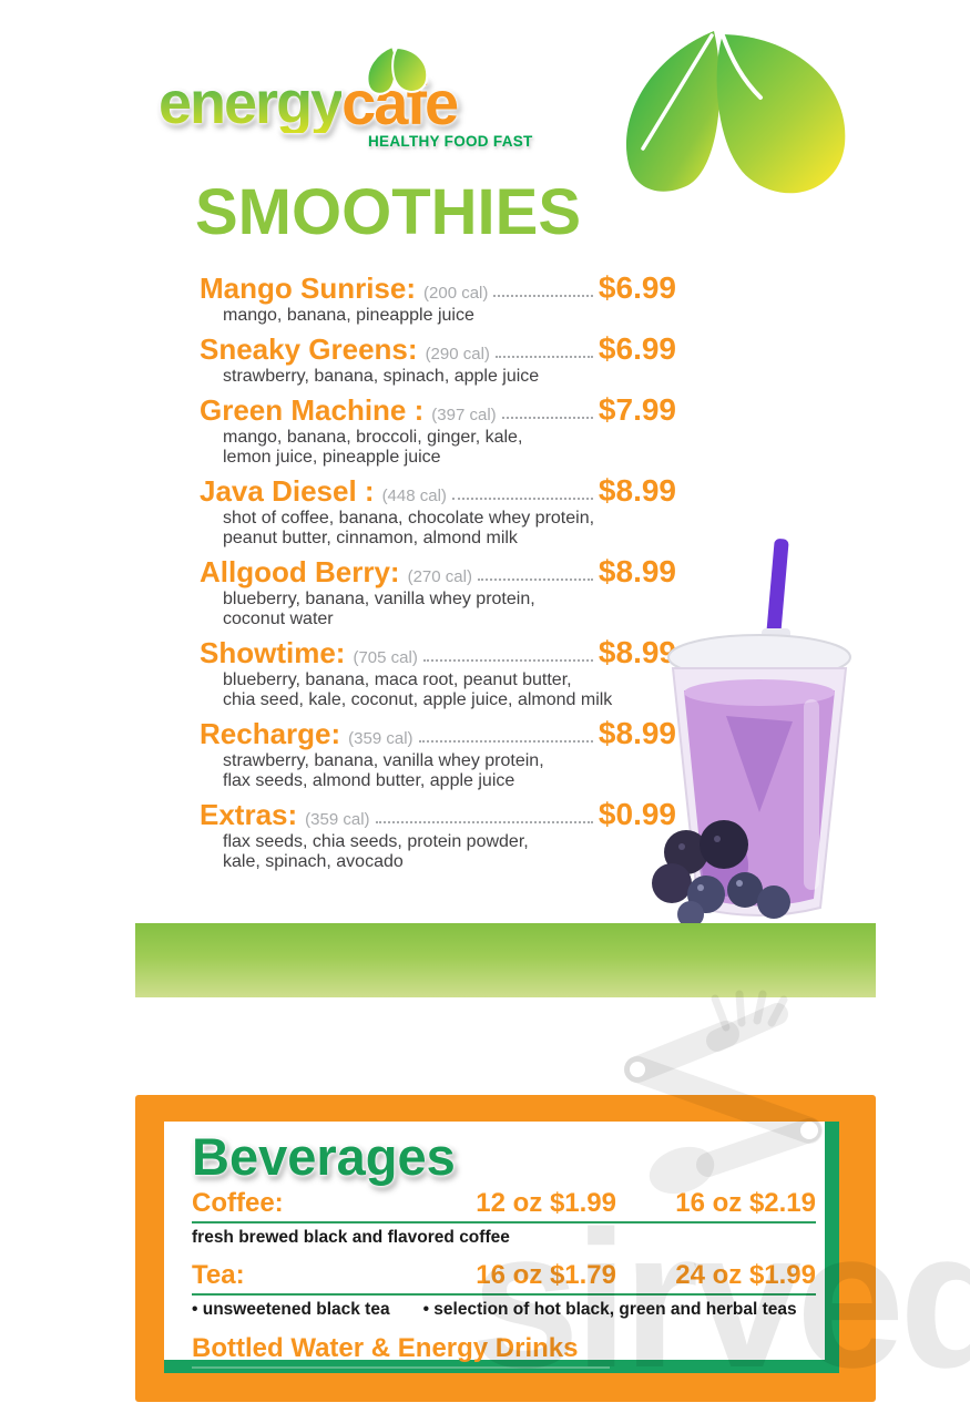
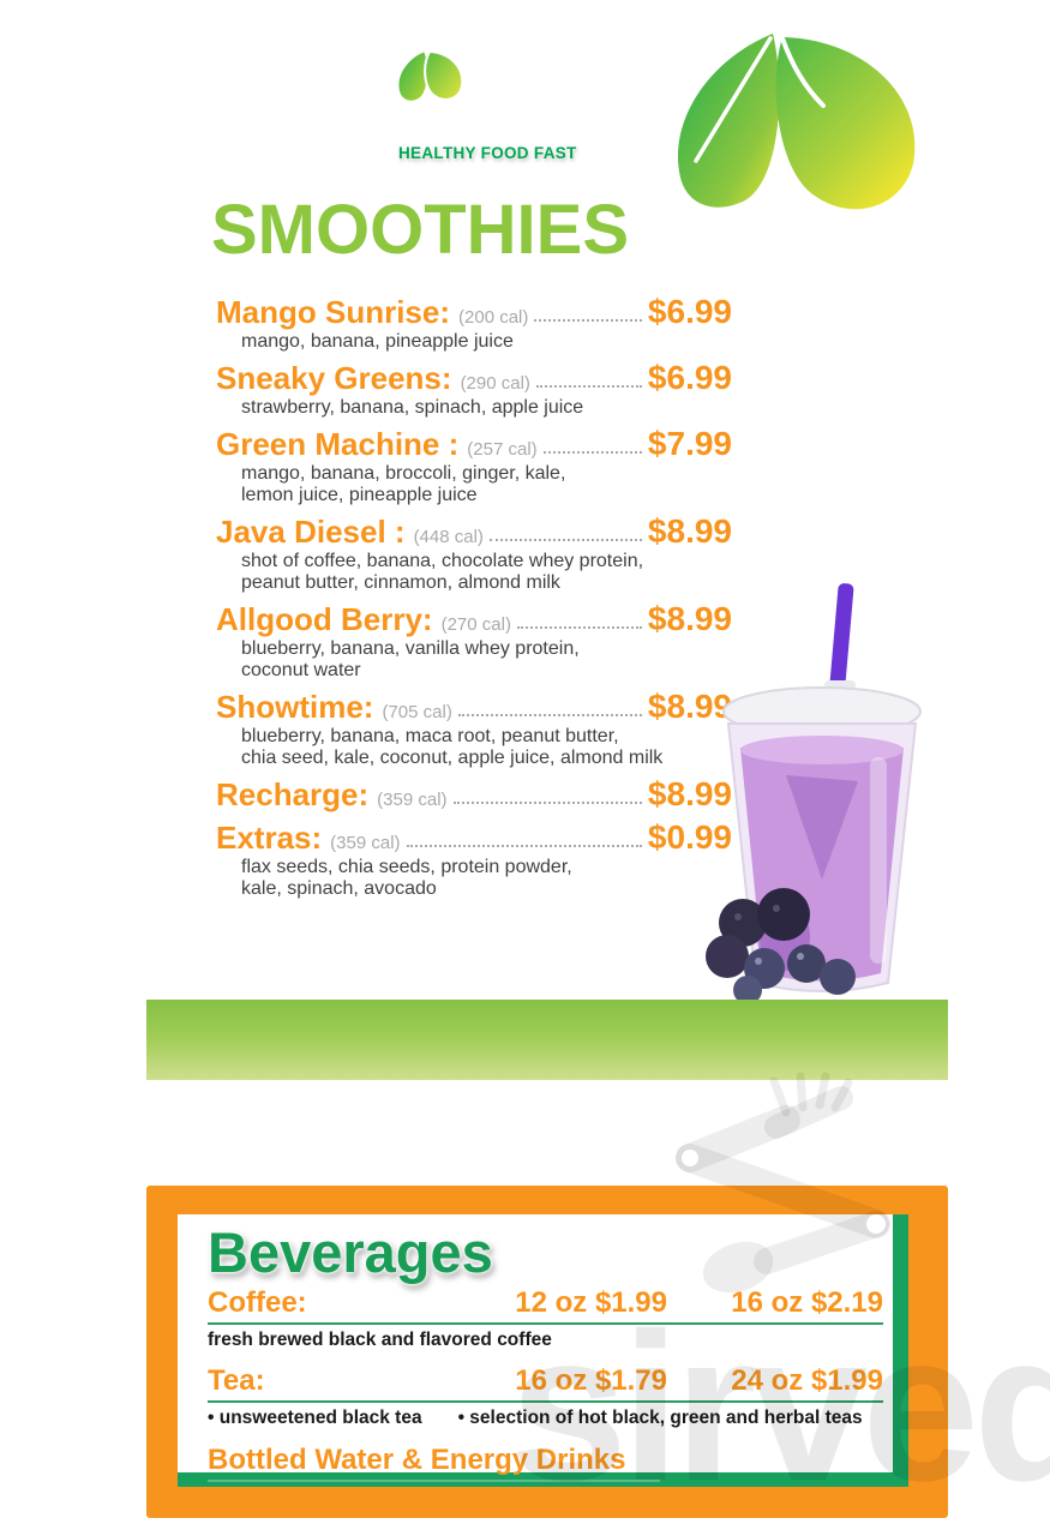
- energy
- cafe
  HEALTHY FOOD FAST
  SMOOTHIES
  Mango Sunrise:
  (200 cal)
  $6.99
  mango, banana, pineapple juice
  Sneaky Greens:
  (290 cal)
  $6.99
  strawberry, banana, spinach, apple juice
  Green Machine :
- (397 cal)
+ (257 cal)
  $7.99
  mango, banana, broccoli, ginger, kale,
  lemon juice, pineapple juice
  Java Diesel :
  (448 cal)
  $8.99
  shot of coffee, banana, chocolate whey protein,
  peanut butter, cinnamon, almond milk
  Allgood Berry:
  (270 cal)
  $8.99
  blueberry, banana, vanilla whey protein,
  coconut water
  Showtime:
  (705 cal)
  $8.99
  blueberry, banana, maca root, peanut butter,
  chia seed, kale, coconut, apple juice, almond milk
  Recharge:
  (359 cal)
  $8.99
- strawberry, banana, vanilla whey protein,
- flax seeds, almond butter, apple juice
  Extras:
  (359 cal)
  $0.99
  flax seeds, chia seeds, protein powder,
  kale, spinach, avocado
  Beverages
  Coffee:
  12 oz $1.99
  16 oz $2.19
  fresh brewed black and flavored coffee
  Tea:
  16 oz $1.79
  24 oz $1.99
  • unsweetened black tea
  • selection of hot black, green and herbal teas
  Bottled Water & Energy Drinks
  sirved
